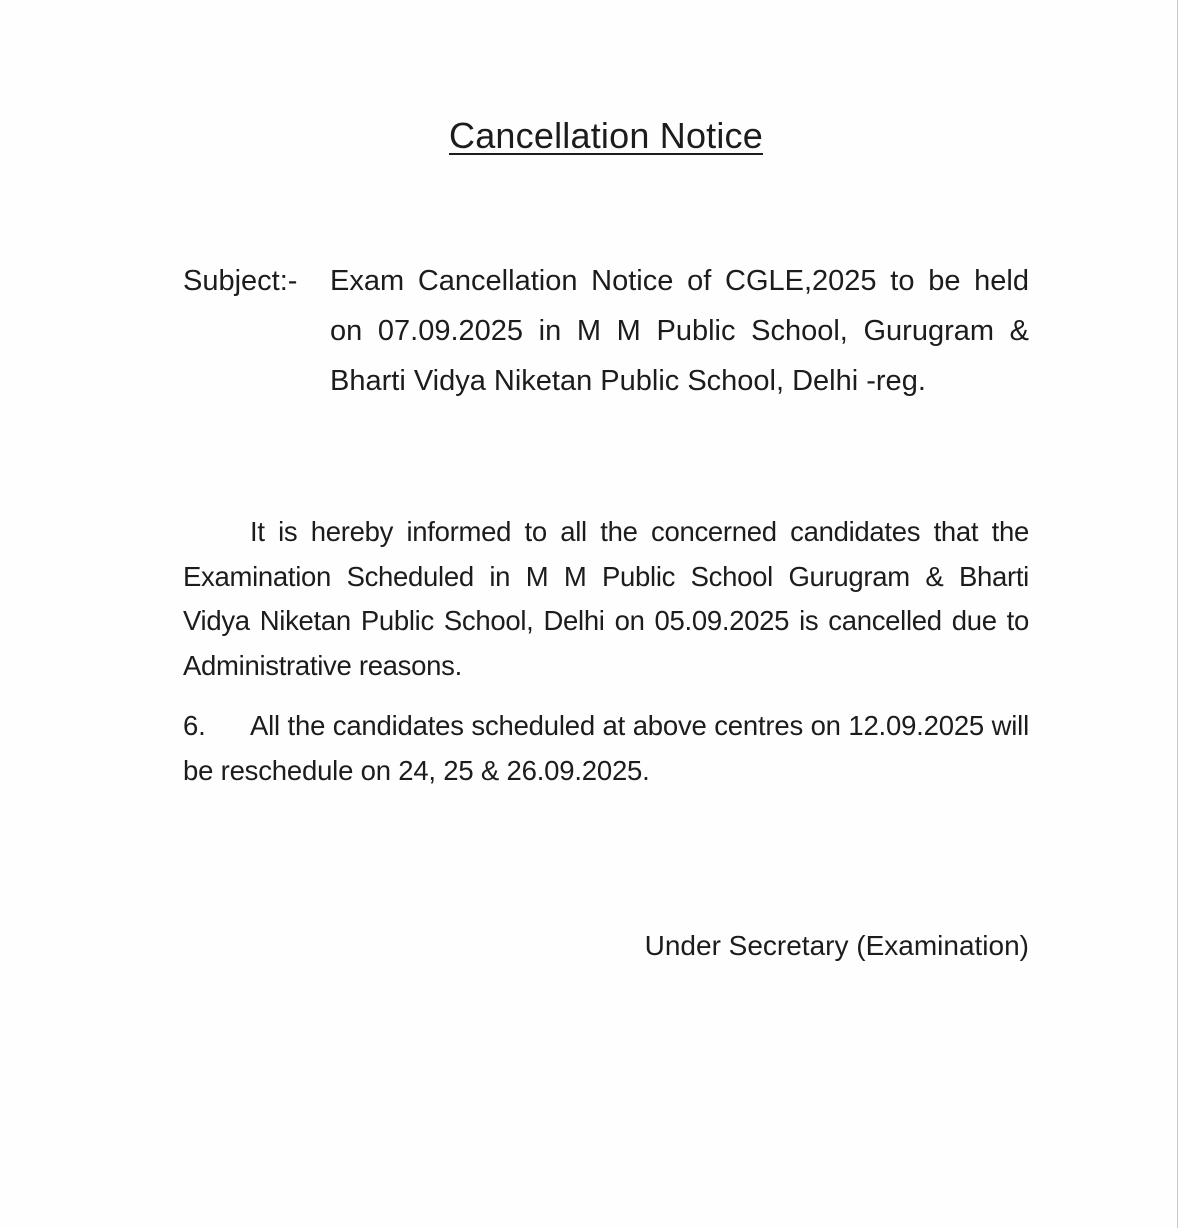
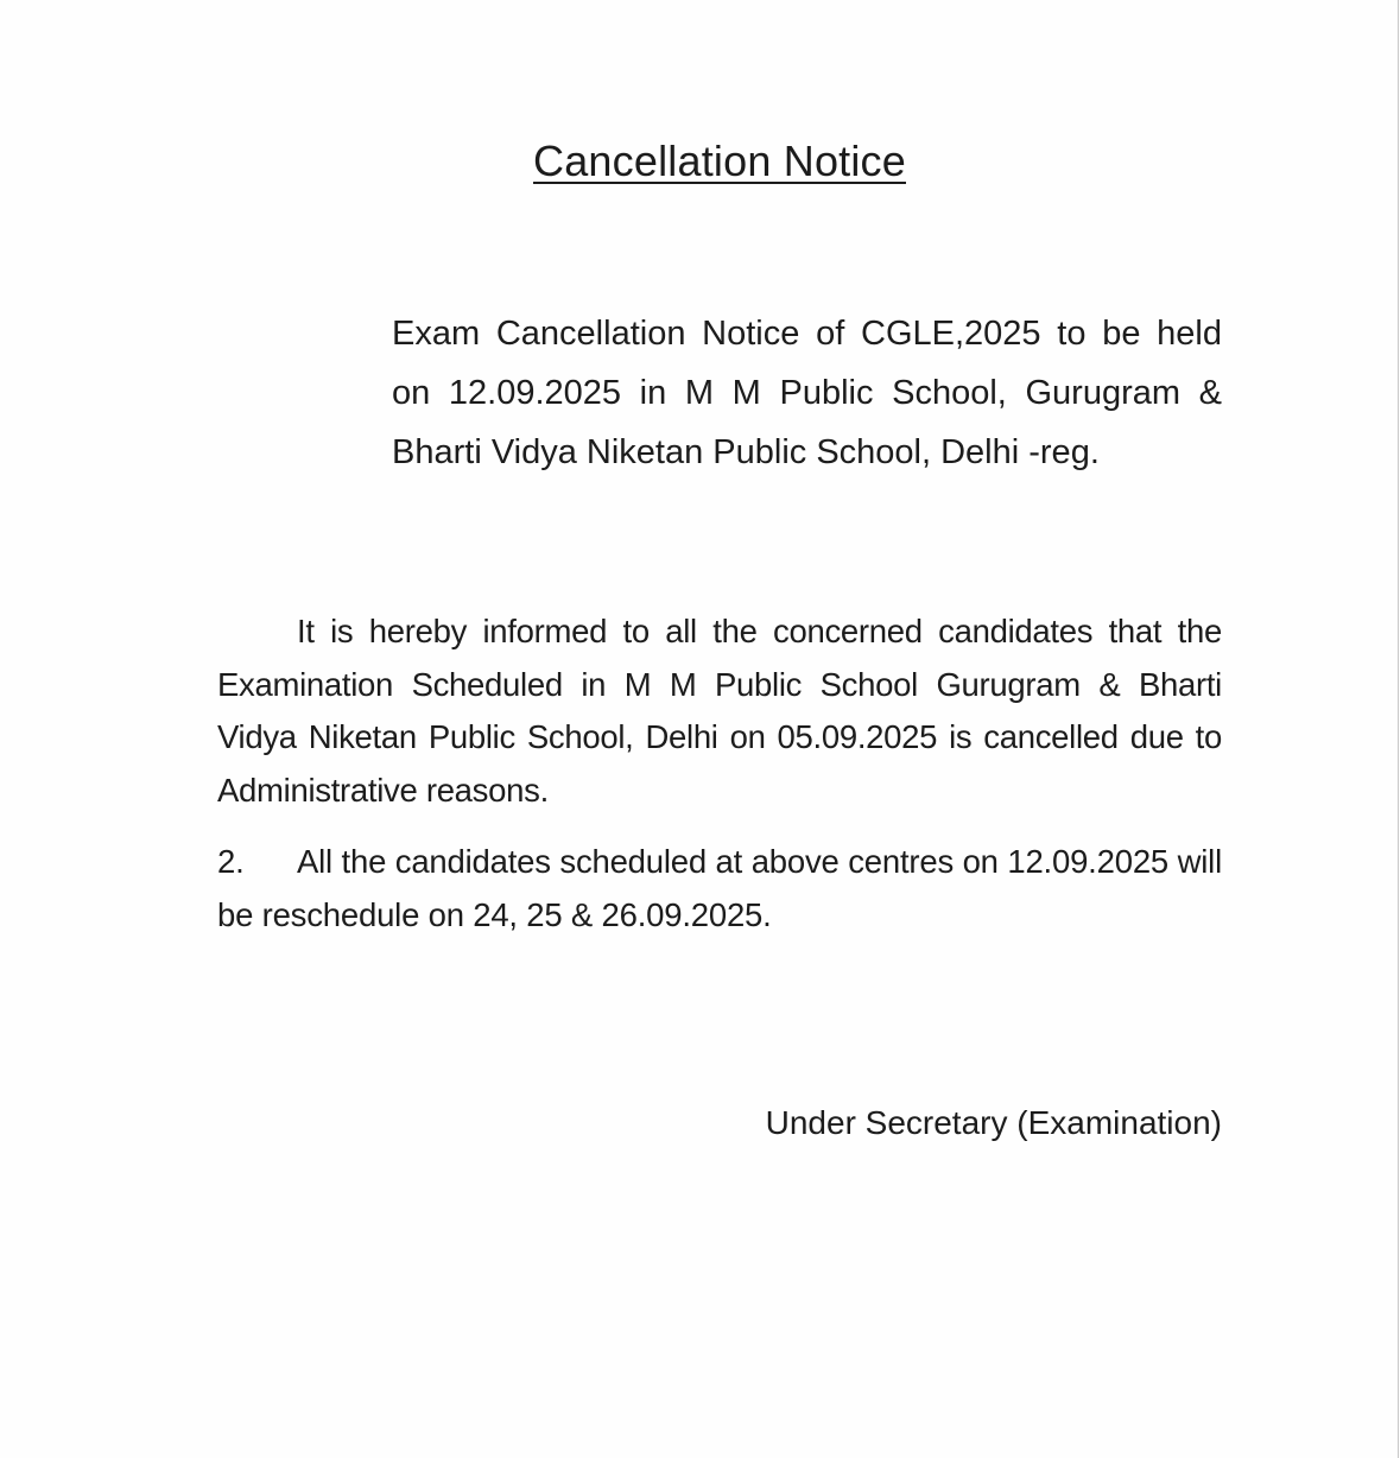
  Cancellation Notice
- Subject:-
- Exam Cancellation Notice of CGLE,2025 to be held on 07.09.2025 in M M Public School, Gurugram & Bharti Vidya Niketan Public School, Delhi -reg.
+ Exam Cancellation Notice of CGLE,2025 to be held on 12.09.2025 in M M Public School, Gurugram & Bharti Vidya Niketan Public School, Delhi -reg.
  It is hereby informed to all the concerned candidates that the Examination Scheduled in M M Public School Gurugram & Bharti Vidya Niketan Public School, Delhi on 05.09.2025 is cancelled due to Administrative reasons.
- 6. All the candidates scheduled at above centres on 12.09.2025 will be reschedule on 24, 25 & 26.09.2025.
+ 2. All the candidates scheduled at above centres on 12.09.2025 will be reschedule on 24, 25 & 26.09.2025.
  Under Secretary (Examination)
